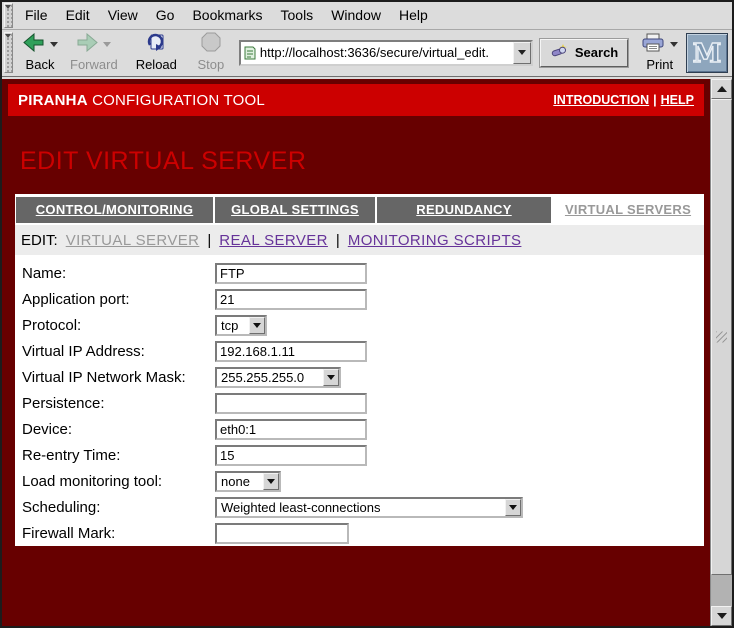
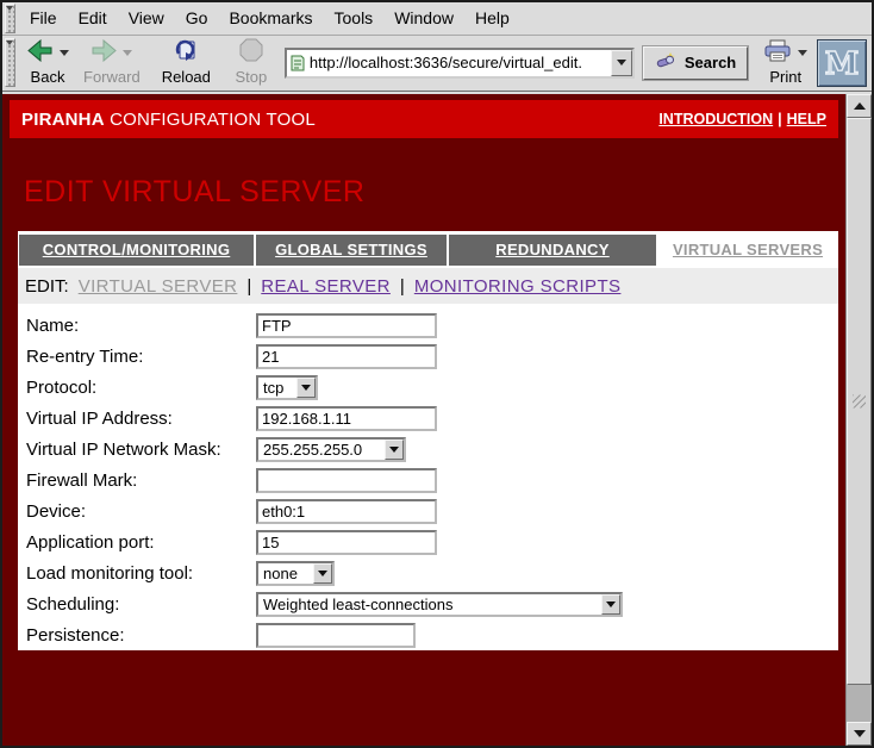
  File Edit View Go Bookmarks Tools Window Help
  Back
  Forward
  Reload
  Stop
  http://localhost:3636/secure/virtual_edit.
  Search
  Print
  M
  PIRANHA CONFIGURATION TOOL
  INTRODUCTION | HELP
  EDIT VIRTUAL SERVER
  CONTROL/MONITORING
  GLOBAL SETTINGS
  REDUNDANCY
  VIRTUAL SERVERS
  EDIT:
  VIRTUAL SERVER | REAL SERVER | MONITORING SCRIPTS
  Name:
  FTP
- Application port:
+ Re-entry Time:
  21
  Protocol:
  tcp
  Virtual IP Address:
  192.168.1.11
  Virtual IP Network Mask:
  255.255.255.0
- Persistence:
+ Firewall Mark:
  Device:
  eth0:1
- Re-entry Time:
+ Application port:
  15
  Load monitoring tool:
  none
  Scheduling:
  Weighted least-connections
- Firewall Mark:
+ Persistence:
